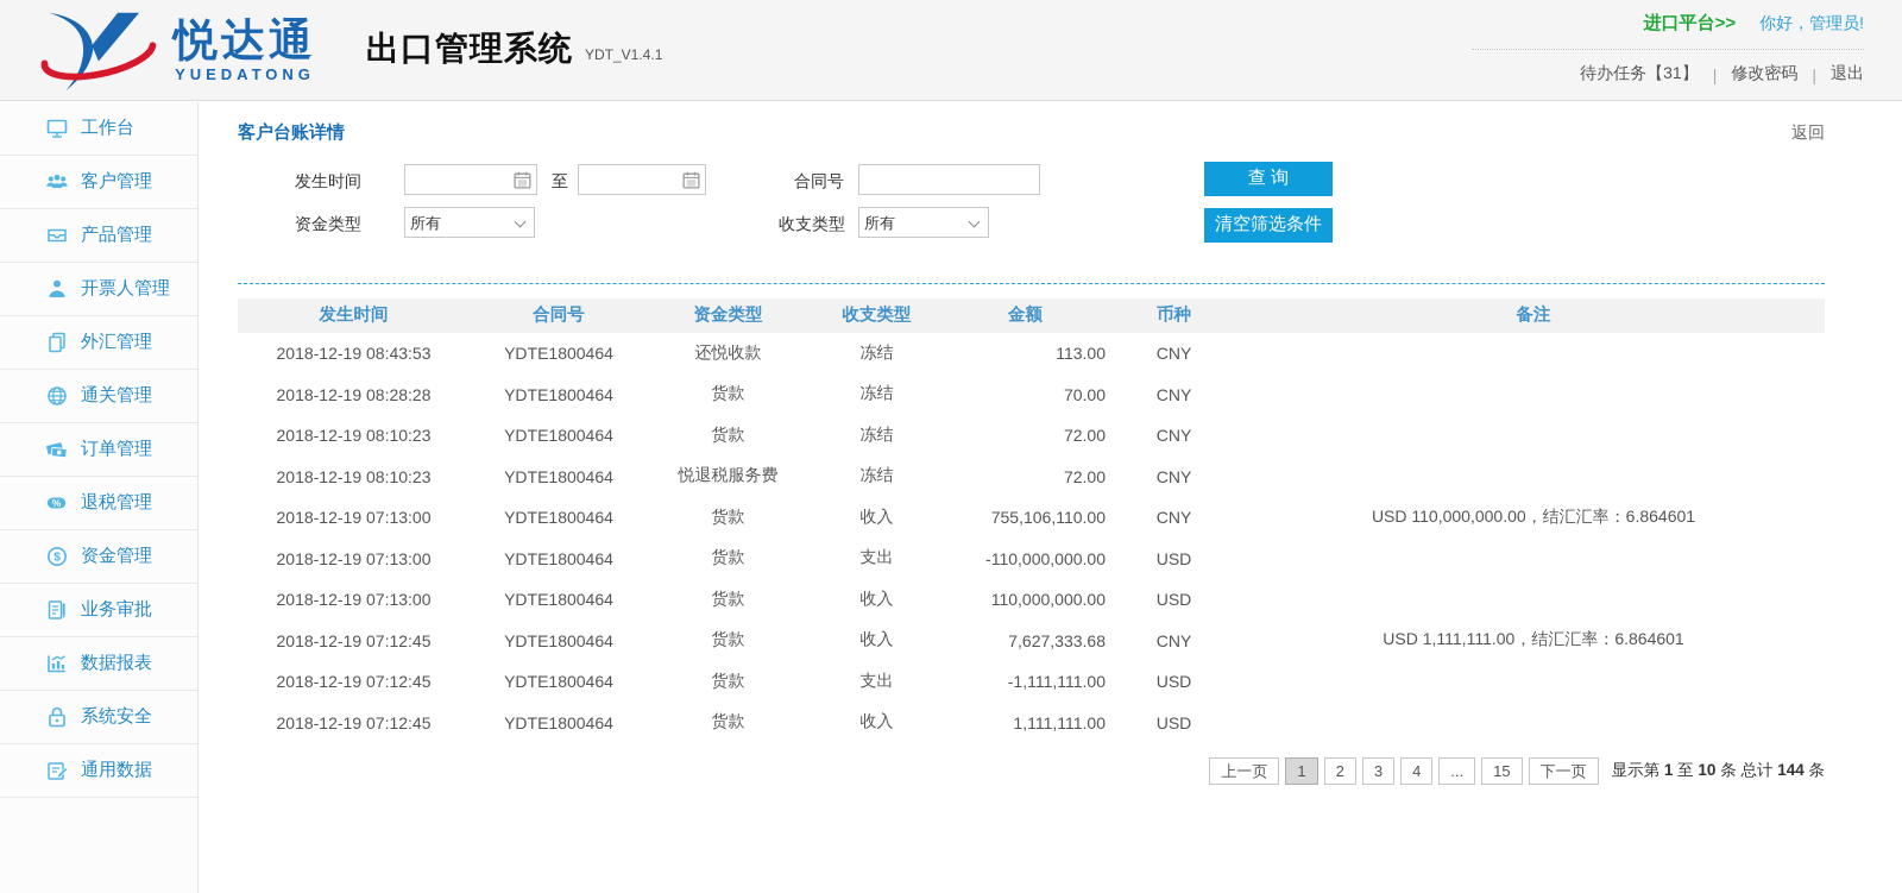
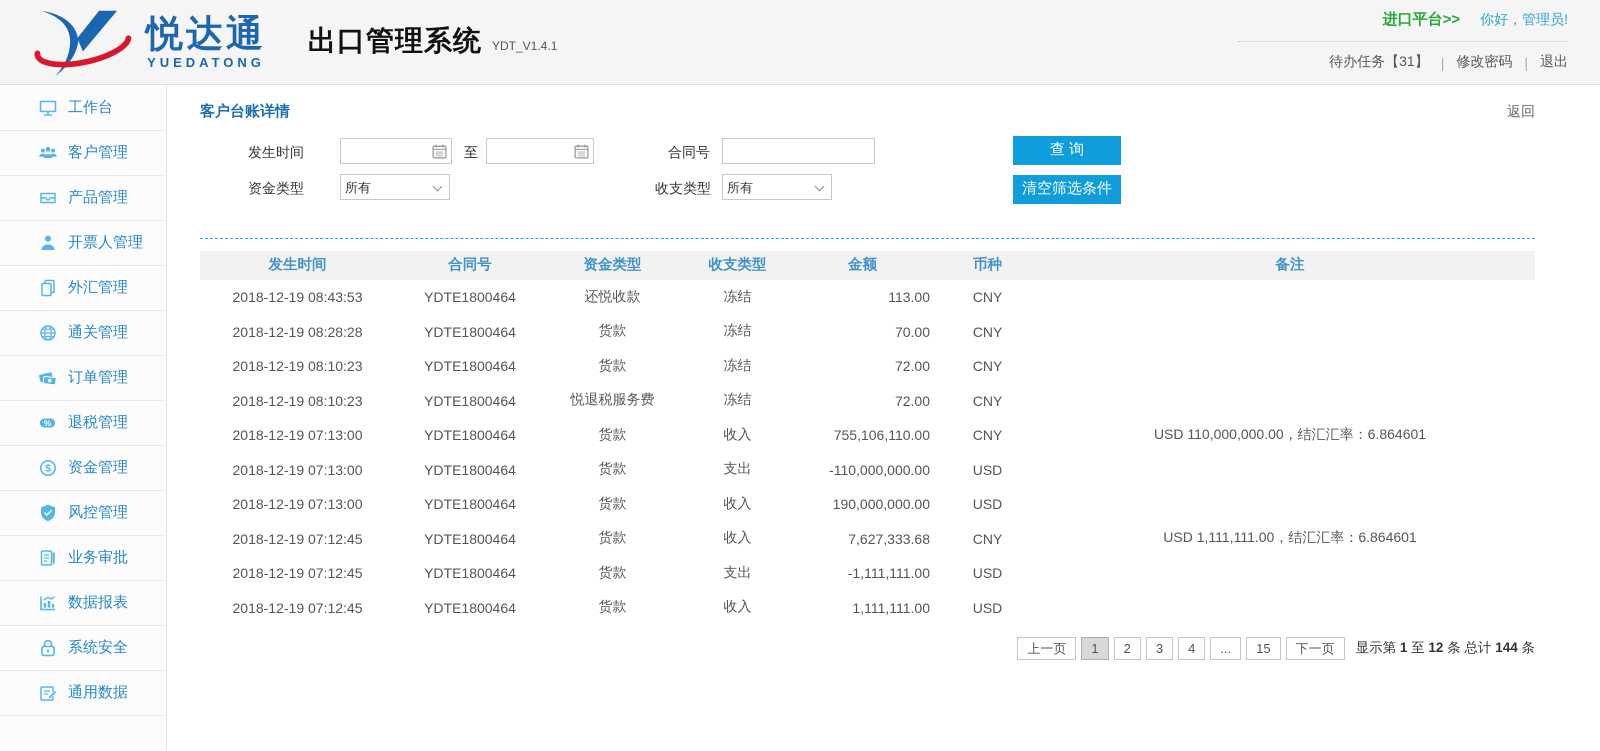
  悦达通
  YUEDATONG
  出口管理系统
  YDT_V1.4.1
  进口平台>>
  你好，管理员!
  待办任务【31】
  |
  修改密码
  |
  退出
  工作台
  客户管理
  产品管理
  开票人管理
  外汇管理
  通关管理
  订单管理
  %
  退税管理
  $
  资金管理
+ 风控管理
  业务审批
  数据报表
  系统安全
  通用数据
  客户台账详情
  返回
  发生时间
  至
  合同号
  资金类型
  所有
  收支类型
  所有
  查 询
  清空筛选条件
  发生时间	合同号	资金类型	收支类型	金额	币种	备注
  2018-12-19 08:43:53	YDTE1800464	还悦收款	冻结	113.00	CNY
  2018-12-19 08:28:28	YDTE1800464	货款	冻结	70.00	CNY
  2018-12-19 08:10:23	YDTE1800464	货款	冻结	72.00	CNY
  2018-12-19 08:10:23	YDTE1800464	悦退税服务费	冻结	72.00	CNY
  2018-12-19 07:13:00	YDTE1800464	货款	收入	755,106,110.00	CNY	USD 110,000,000.00，结汇汇率：6.864601
  2018-12-19 07:13:00	YDTE1800464	货款	支出	-110,000,000.00	USD
- 2018-12-19 07:13:00	YDTE1800464	货款	收入	110,000,000.00	USD
+ 2018-12-19 07:13:00	YDTE1800464	货款	收入	190,000,000.00	USD
  2018-12-19 07:12:45	YDTE1800464	货款	收入	7,627,333.68	CNY	USD 1,111,111.00，结汇汇率：6.864601
  2018-12-19 07:12:45	YDTE1800464	货款	支出	-1,111,111.00	USD
  2018-12-19 07:12:45	YDTE1800464	货款	收入	1,111,111.00	USD
  上一页
  1
  2
  3
  4
  ...
  15
  下一页
- 显示第 1 至 10 条 总计 144 条
+ 显示第 1 至 12 条 总计 144 条
